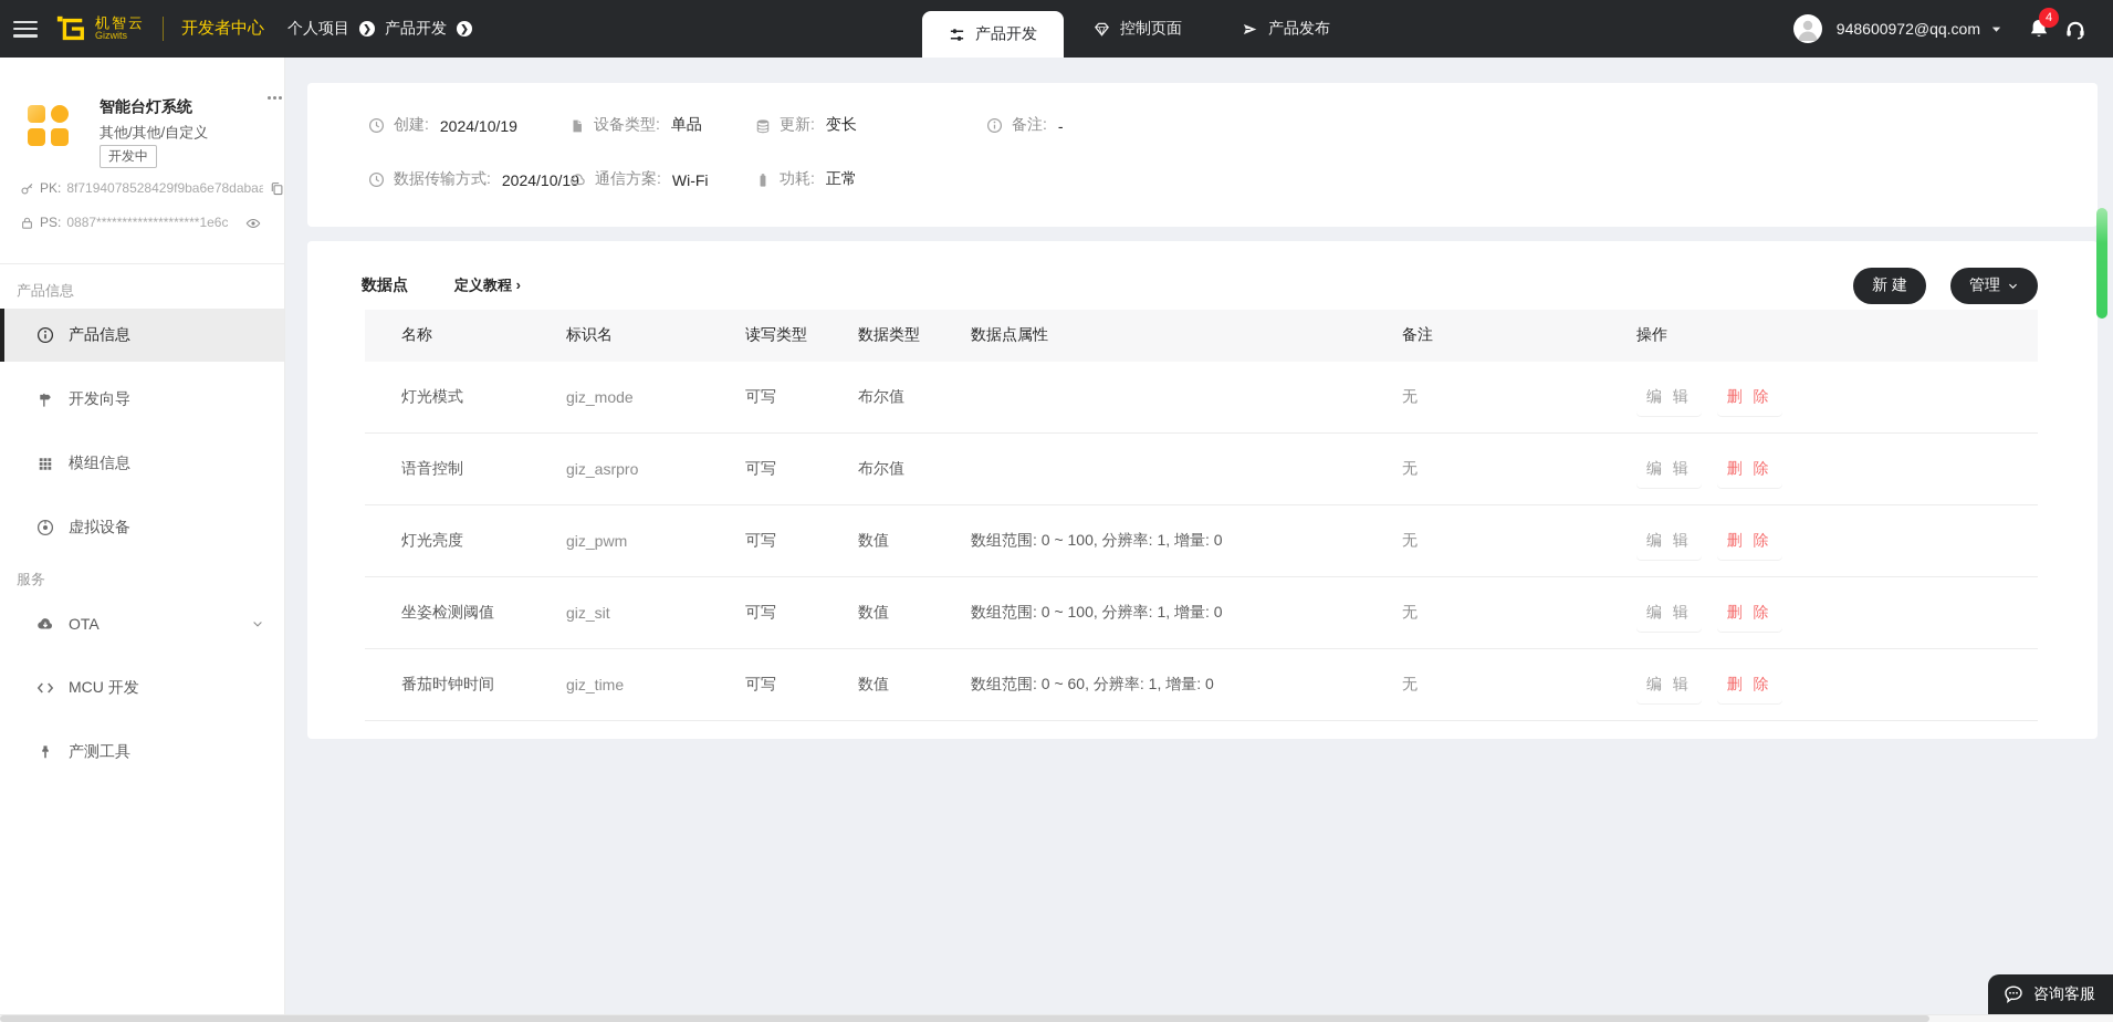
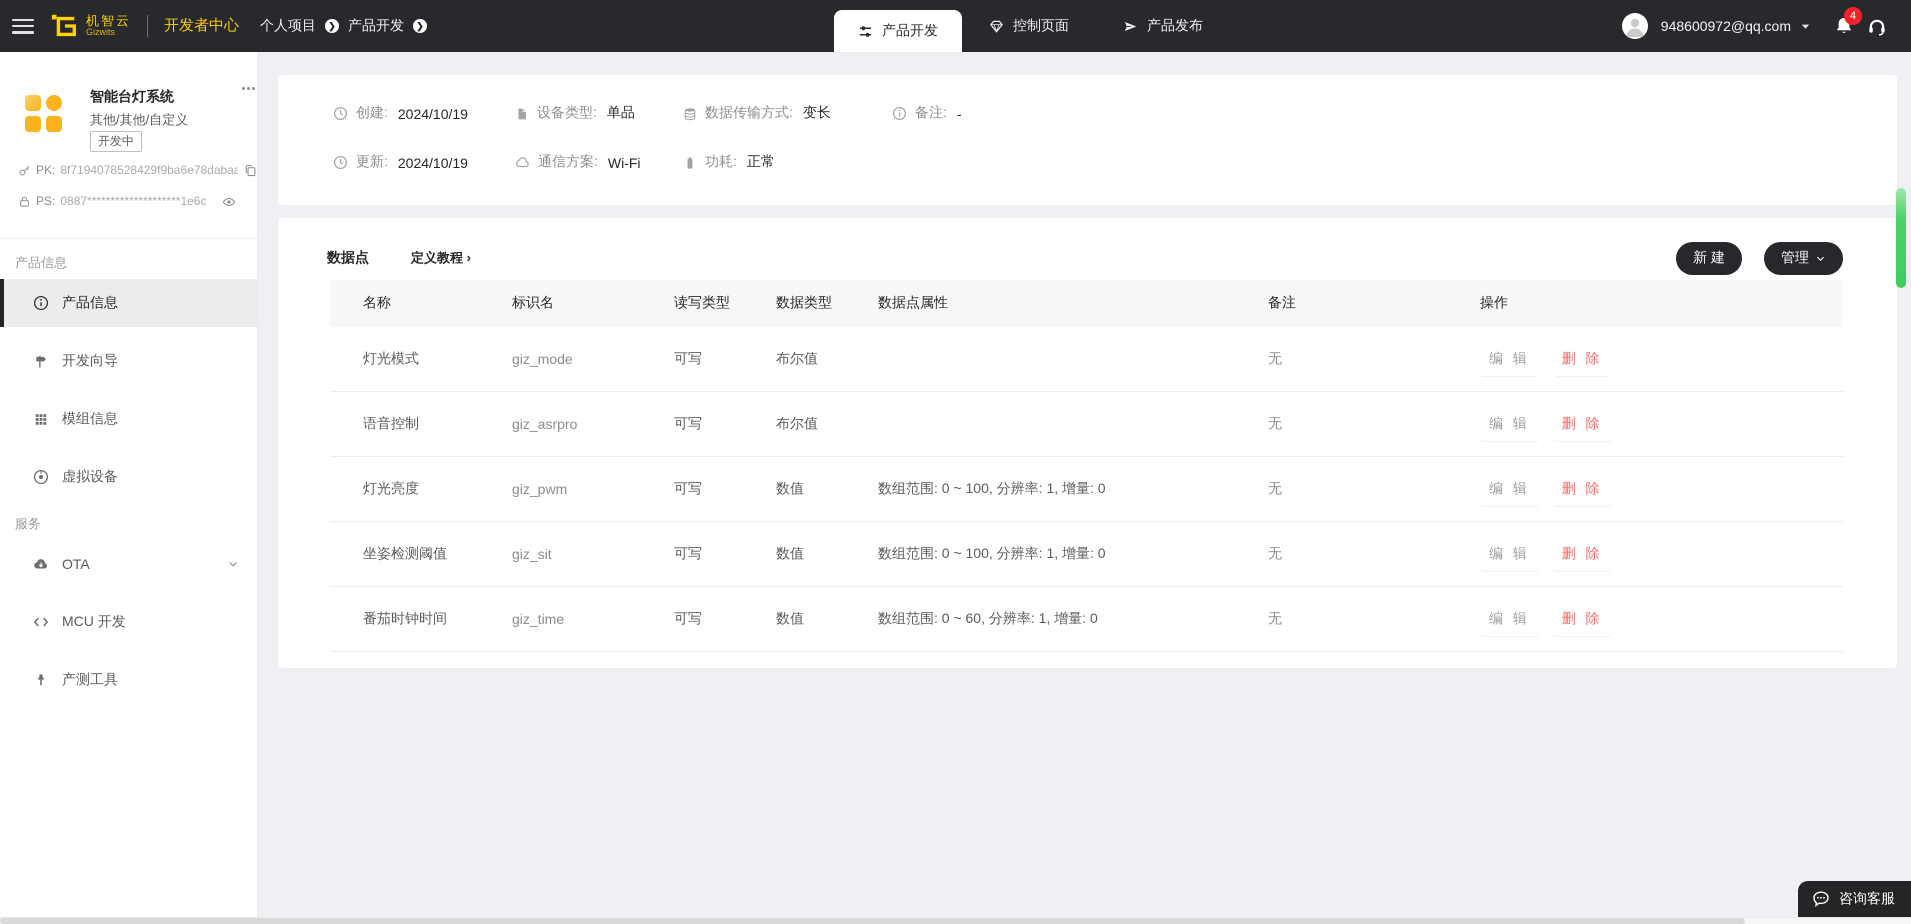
  机智云
  Gizwits
  开发者中心
  个人项目
  ❯
  产品开发
  ❯
  产品开发
  控制页面
  产品发布
  948600972@qq.com
  4
  智能台灯系统
  其他/其他/自定义
  开发中
  PK:
  8f7194078528429f9ba6e78dabaa
  PS:
  0887********************1e6c
  产品信息
  产品信息
  开发向导
  模组信息
  虚拟设备
  服务
  OTA
  MCU 开发
  产测工具
  创建:
  2024/10/19
  设备类型:
  单品
- 更新:
+ 数据传输方式:
  变长
  备注:
  -
- 数据传输方式:
+ 更新:
  2024/10/19
  通信方案:
  Wi-Fi
  功耗:
  正常
  数据点
  定义教程 ›
  新 建
  管理
  名称
  标识名
  读写类型
  数据类型
  数据点属性
  备注
  操作
  灯光模式
  giz_mode
  可写
  布尔值
  无
  编 辑 删 除
  语音控制
  giz_asrpro
  可写
  布尔值
  无
  编 辑 删 除
  灯光亮度
  giz_pwm
  可写
  数值
  数组范围: 0 ~ 100, 分辨率: 1, 增量: 0
  无
  编 辑 删 除
  坐姿检测阈值
  giz_sit
  可写
  数值
  数组范围: 0 ~ 100, 分辨率: 1, 增量: 0
  无
  编 辑 删 除
  番茄时钟时间
  giz_time
  可写
  数值
  数组范围: 0 ~ 60, 分辨率: 1, 增量: 0
  无
  编 辑 删 除
  咨询客服
